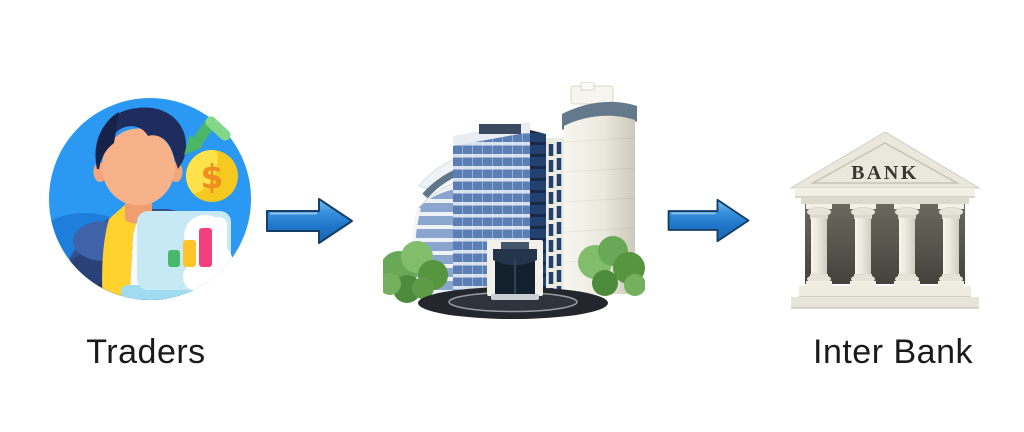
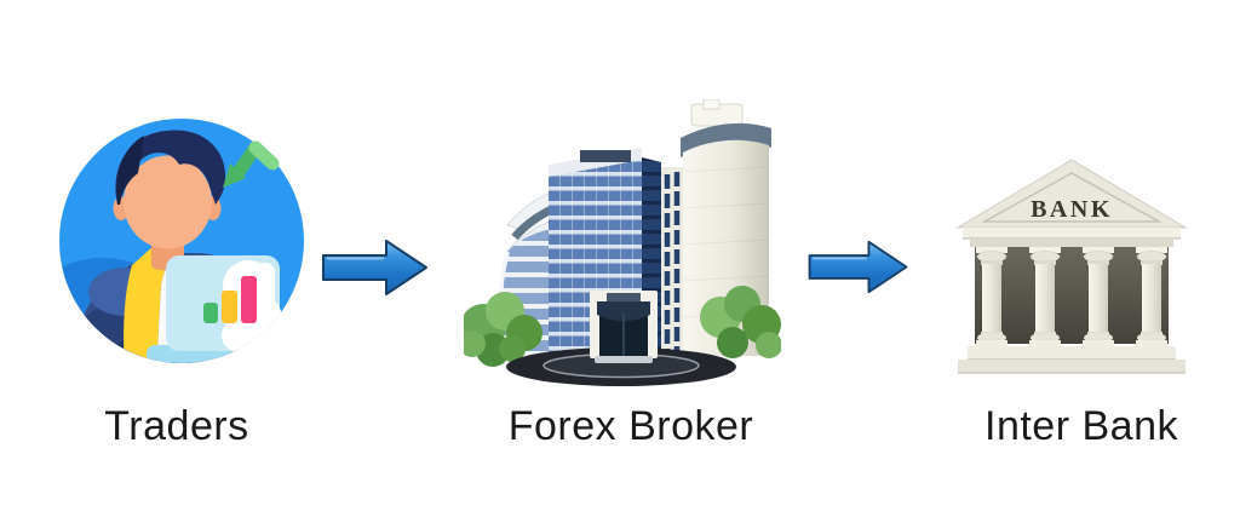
- $
  BANK
  Traders
+ Forex Broker
  Inter Bank
